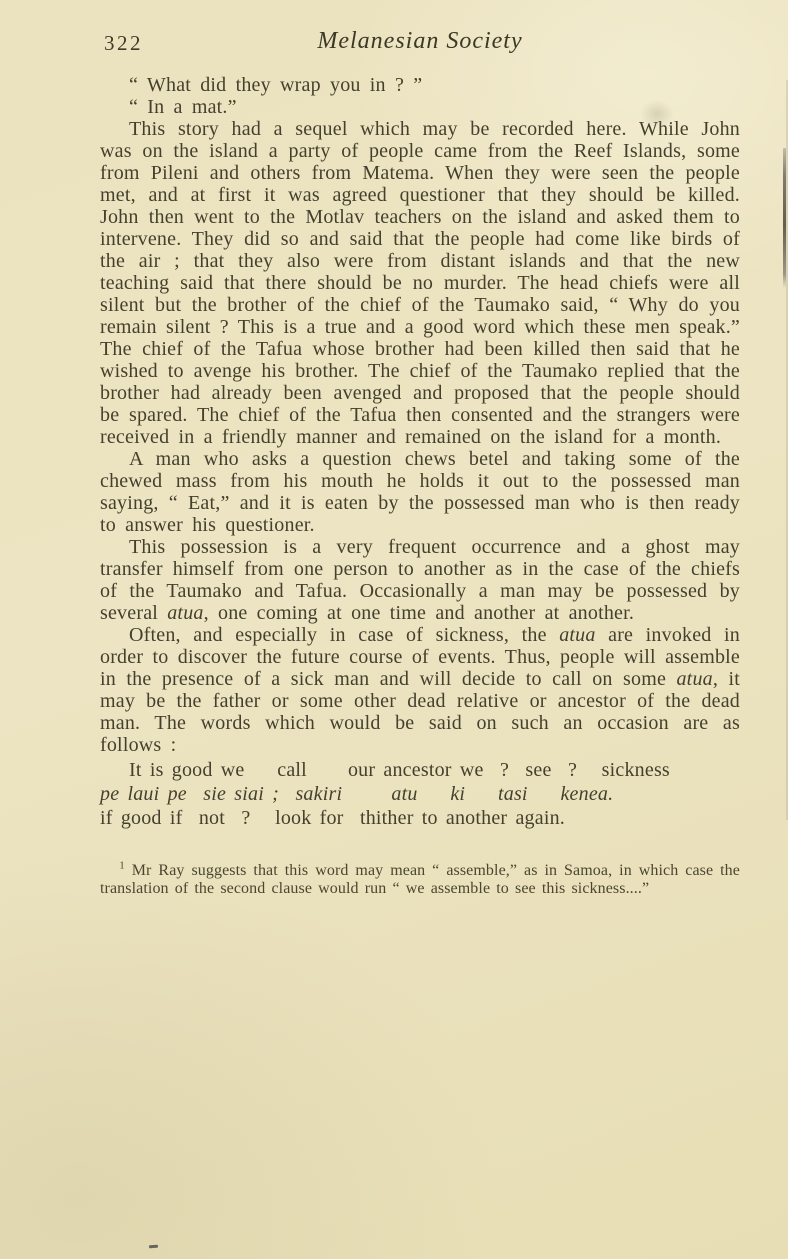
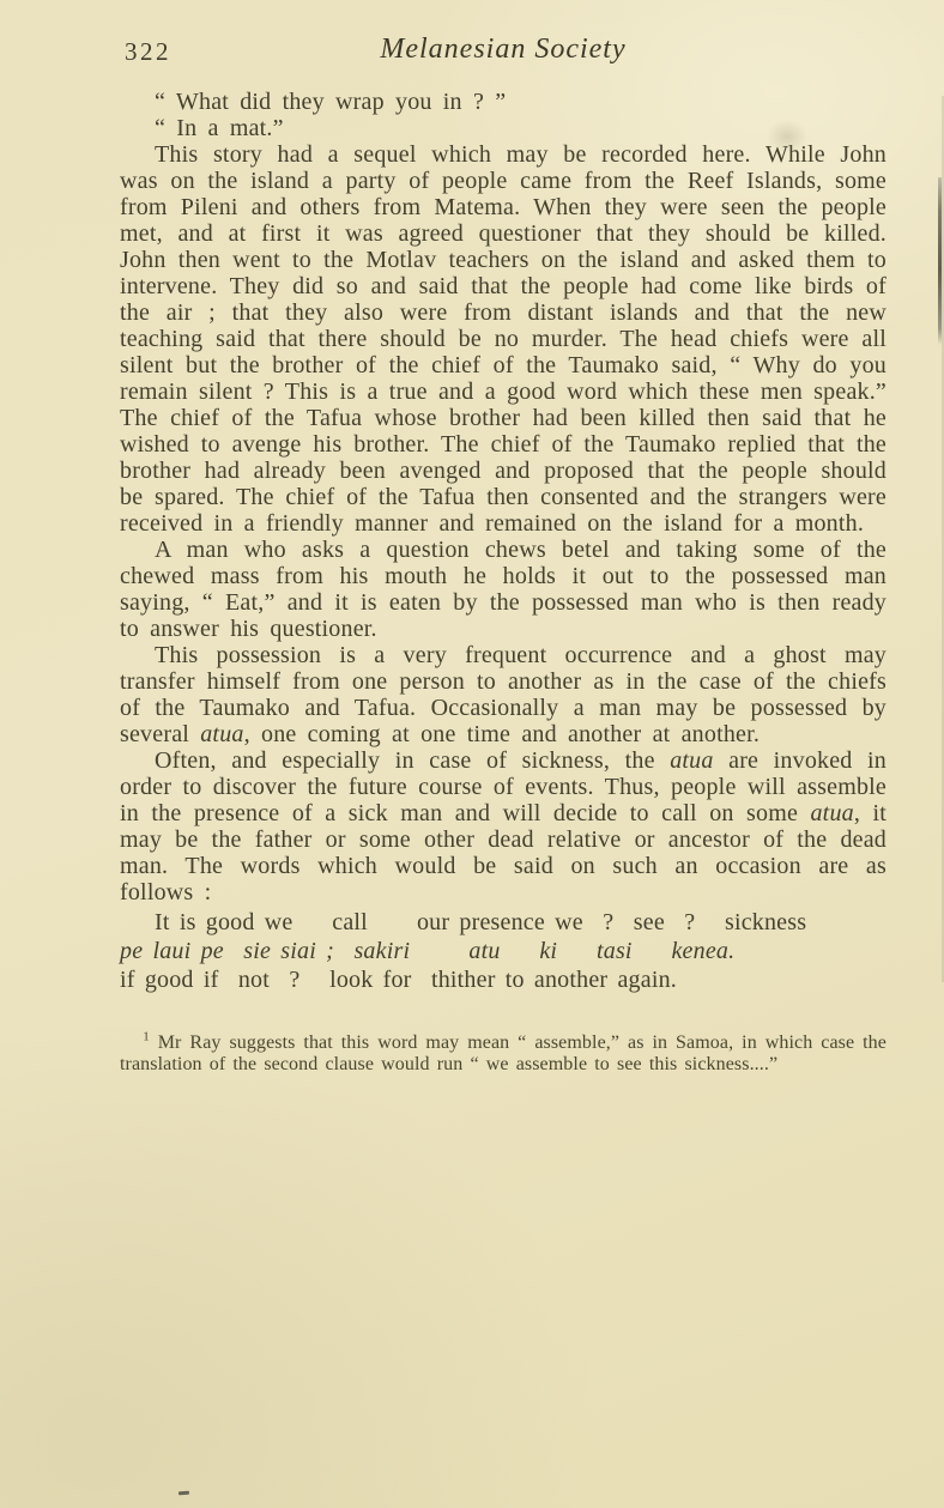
  322
  Melanesian Society
  “ What did they wrap you in ? ”
  “ In a mat.”
  This story had a sequel which may be recorded here. While John was on the island a party of people came from the Reef Islands, some from Pileni and others from Matema. When they were seen the people met, and at first it was agreed questioner that they should be killed. John then went to the Motlav teachers on the island and asked them to intervene. They did so and said that the people had come like birds of the air ; that they also were from distant islands and that the new teaching said that there should be no murder. The head chiefs were all silent but the brother of the chief of the Taumako said, “ Why do you remain silent ? This is a true and a good word which these men speak.” The chief of the Tafua whose brother had been killed then said that he wished to avenge his brother. The chief of the Taumako replied that the brother had already been avenged and proposed that the people should be spared. The chief of the Tafua then consented and the strangers were received in a friendly manner and remained on the island for a month.
  A man who asks a question chews betel and taking some of the chewed mass from his mouth he holds it out to the possessed man saying, “ Eat,” and it is eaten by the possessed man who is then ready to answer his questioner.
  This possession is a very frequent occurrence and a ghost may transfer himself from one person to another as in the case of the chiefs of the Taumako and Tafua. Occasionally a man may be possessed by several atua, one coming at one time and another at another.
  Often, and especially in case of sickness, the atua are invoked in order to discover the future course of events. Thus, people will assemble in the presence of a sick man and will decide to call on some atua, it may be the father or some other dead relative or ancestor of the dead man. The words which would be said on such an occasion are as follows :
- It is good we call our ancestor we ? see ? sickness
+ It is good we call our presence we ? see ? sickness
  pe laui pe sie siai ; sakiri atu ki tasi kenea.
  if good if not ? look for thither to another again.
  1 Mr Ray suggests that this word may mean “ assemble,” as in Samoa, in which case the translation of the second clause would run “ we assemble to see this sickness....”
